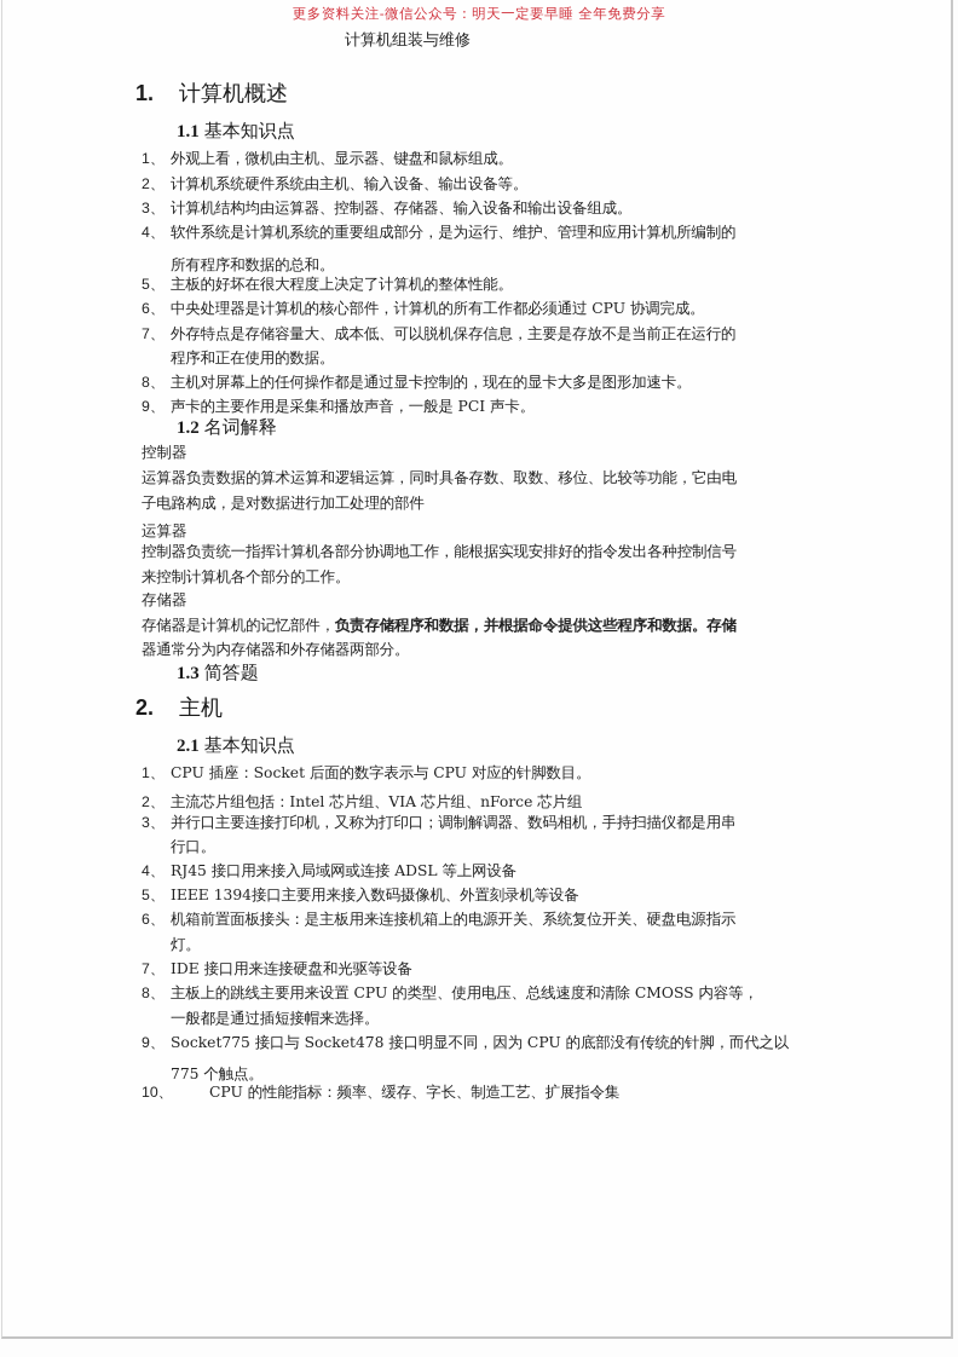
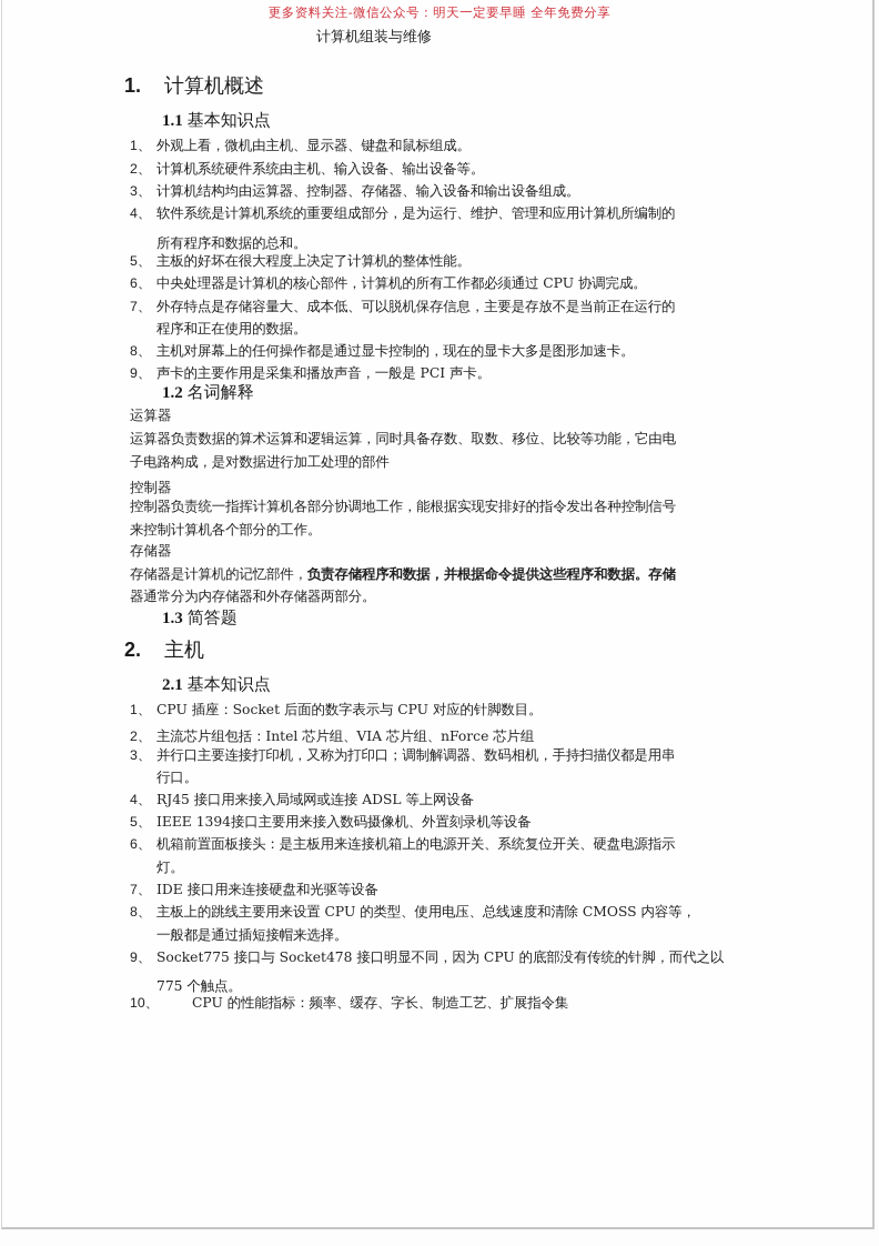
  更多资料关注-微信公众号：明天一定要早睡 全年免费分享
  计算机组装与维修
  1. 计算机概述
  1.1 基本知识点
  1、
  外观上看，微机由主机、显示器、键盘和鼠标组成。
  2、
  计算机系统硬件系统由主机、输入设备、输出设备等。
  3、
  计算机结构均由运算器、控制器、存储器、输入设备和输出设备组成。
  4、
  软件系统是计算机系统的重要组成部分，是为运行、维护、管理和应用计算机所编制的
  所有程序和数据的总和。
  5、
  主板的好坏在很大程度上决定了计算机的整体性能。
  6、
  中央处理器是计算机的核心部件，计算机的所有工作都必须通过 CPU 协调完成。
  7、
  外存特点是存储容量大、成本低、可以脱机保存信息，主要是存放不是当前正在运行的
  程序和正在使用的数据。
  8、
  主机对屏幕上的任何操作都是通过显卡控制的，现在的显卡大多是图形加速卡。
  9、
  声卡的主要作用是采集和播放声音，一般是 PCI 声卡。
  1.2 名词解释
- 控制器
+ 运算器
  运算器负责数据的算术运算和逻辑运算，同时具备存数、取数、移位、比较等功能，它由电
  子电路构成，是对数据进行加工处理的部件
- 运算器
+ 控制器
  控制器负责统一指挥计算机各部分协调地工作，能根据实现安排好的指令发出各种控制信号
  来控制计算机各个部分的工作。
  存储器
  存储器是计算机的记忆部件，负责存储程序和数据，并根据命令提供这些程序和数据。存储
  器通常分为内存储器和外存储器两部分。
  1.3 简答题
  2. 主机
  2.1 基本知识点
  1、
  CPU 插座：Socket 后面的数字表示与 CPU 对应的针脚数目。
  2、
  主流芯片组包括：Intel 芯片组、VIA 芯片组、nForce 芯片组
  3、
  并行口主要连接打印机，又称为打印口；调制解调器、数码相机，手持扫描仪都是用串
  行口。
  4、
  RJ45 接口用来接入局域网或连接 ADSL 等上网设备
  5、
  IEEE 1394接口主要用来接入数码摄像机、外置刻录机等设备
  6、
  机箱前置面板接头：是主板用来连接机箱上的电源开关、系统复位开关、硬盘电源指示
  灯。
  7、
  IDE 接口用来连接硬盘和光驱等设备
  8、
  主板上的跳线主要用来设置 CPU 的类型、使用电压、总线速度和清除 CMOSS 内容等，
  一般都是通过插短接帽来选择。
  9、
  Socket775 接口与 Socket478 接口明显不同，因为 CPU 的底部没有传统的针脚，而代之以
  775 个触点。
  10、
  CPU 的性能指标：频率、缓存、字长、制造工艺、扩展指令集
